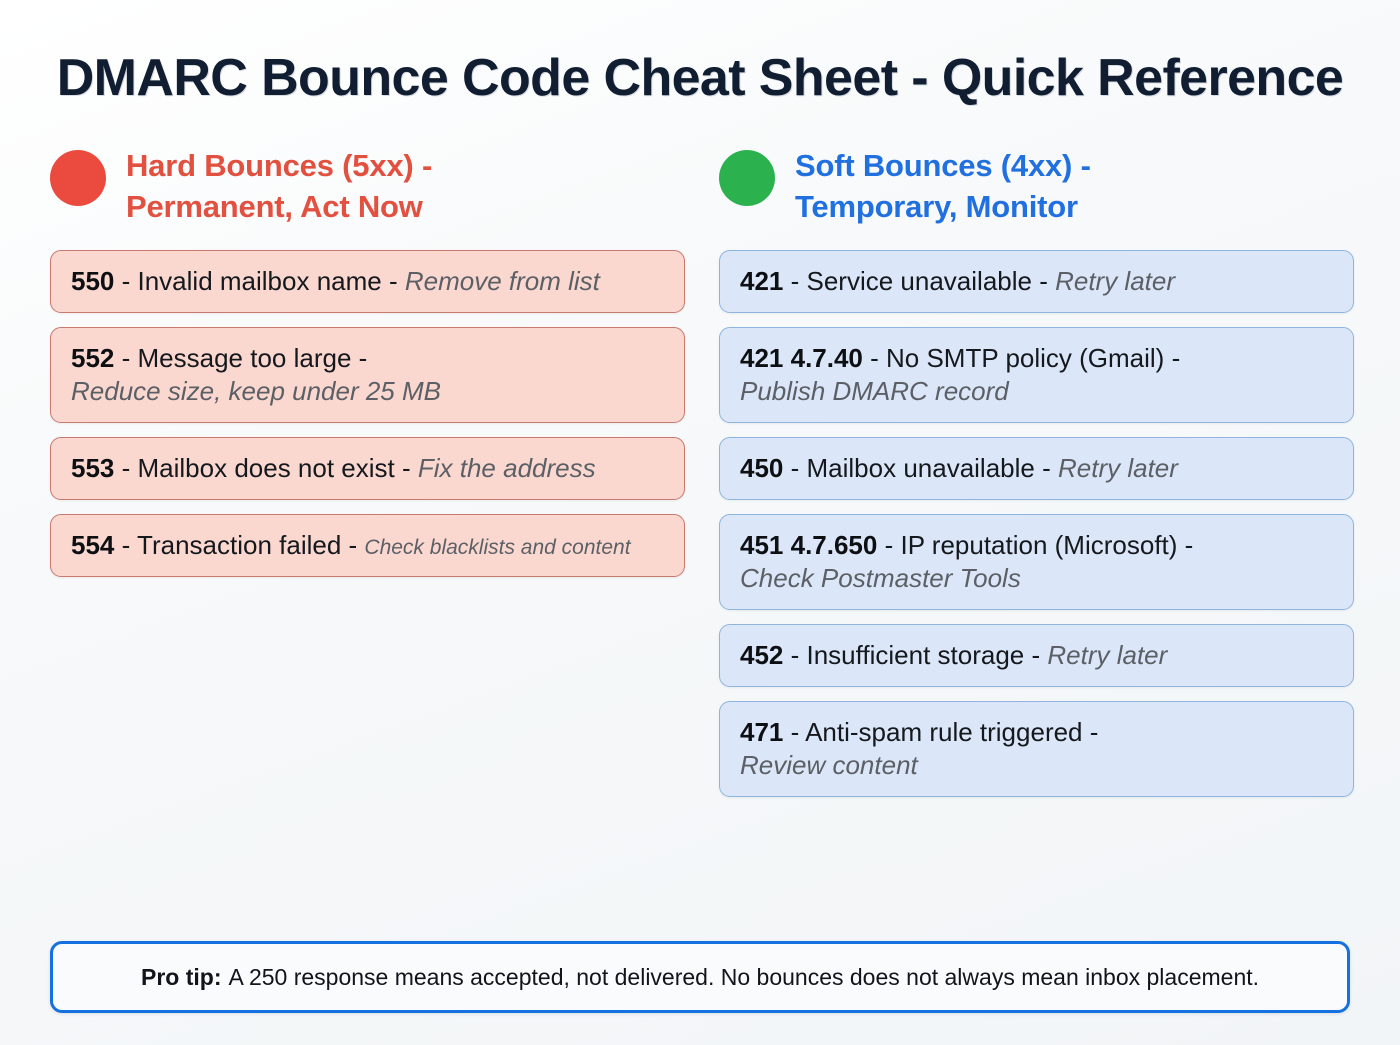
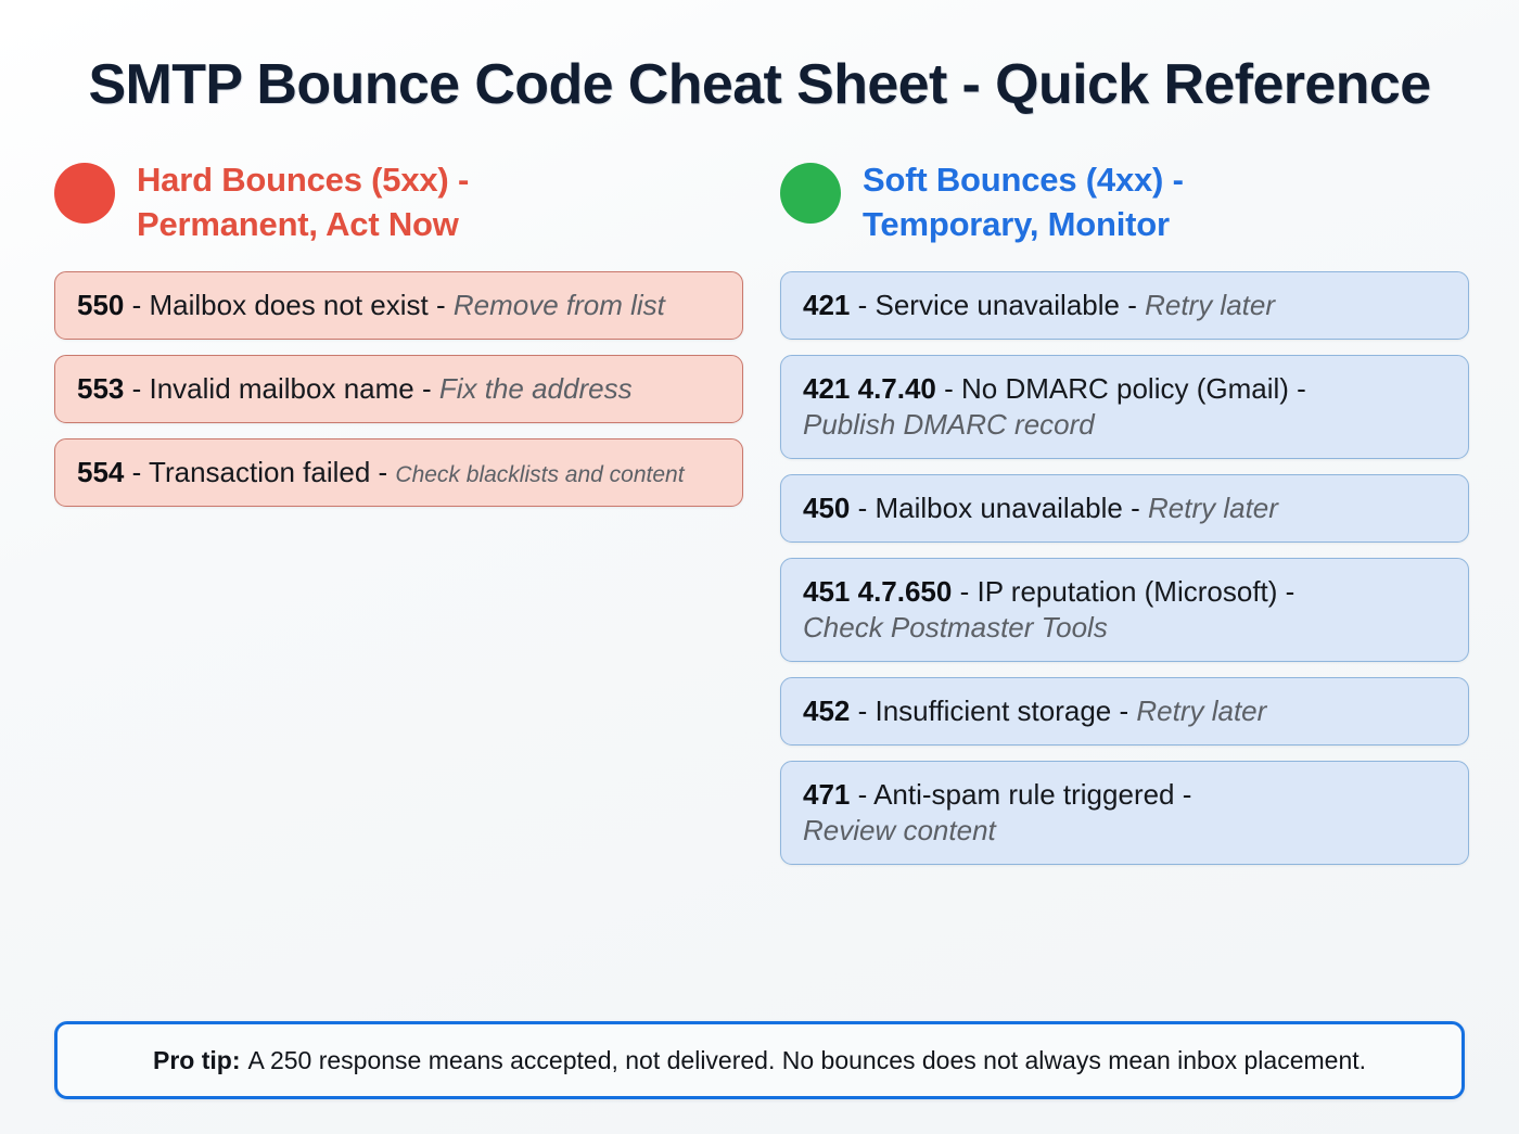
- DMARC Bounce Code Cheat Sheet - Quick Reference
+ SMTP Bounce Code Cheat Sheet - Quick Reference
  Hard Bounces (5xx) -
  Permanent, Act Now
- 550 - Invalid mailbox name - Remove from list
+ 550 - Mailbox does not exist - Remove from list
- 552 - Message too large -
- Reduce size, keep under 25 MB
- 553 - Mailbox does not exist - Fix the address
+ 553 - Invalid mailbox name - Fix the address
  554 - Transaction failed - Check blacklists and content
  Soft Bounces (4xx) -
  Temporary, Monitor
  421 - Service unavailable - Retry later
- 421 4.7.40 - No SMTP policy (Gmail) -
+ 421 4.7.40 - No DMARC policy (Gmail) -
  Publish DMARC record
  450 - Mailbox unavailable - Retry later
  451 4.7.650 - IP reputation (Microsoft) -
  Check Postmaster Tools
  452 - Insufficient storage - Retry later
  471 - Anti-spam rule triggered -
  Review content
  Pro tip:
  A 250 response means accepted, not delivered. No bounces does not always mean inbox placement.
